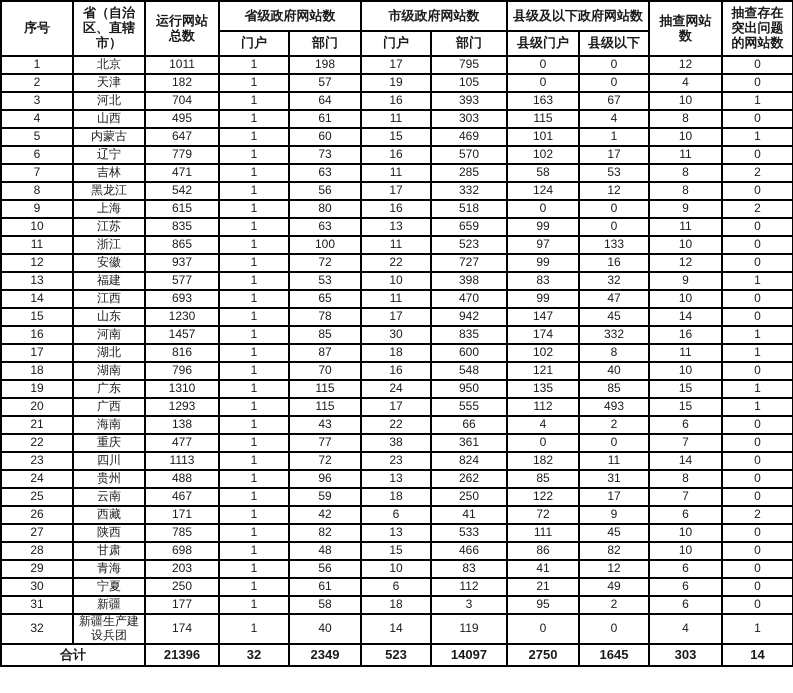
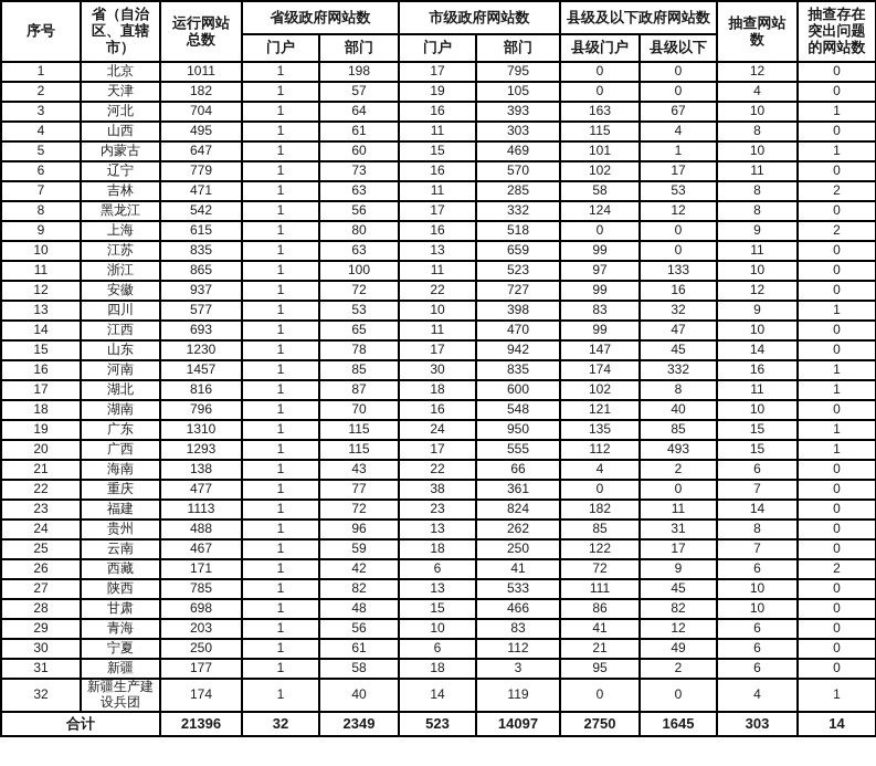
  序号	省（自治区、直辖市）	运行网站总数	省级政府网站数	市级政府网站数	县级及以下政府网站数	抽查网站数	抽查存在突出问题的网站数
  门户	部门	门户	部门	县级门户	县级以下
  1	北京	1011	1	198	17	795	0	0	12	0
  2	天津	182	1	57	19	105	0	0	4	0
  3	河北	704	1	64	16	393	163	67	10	1
  4	山西	495	1	61	11	303	115	4	8	0
  5	内蒙古	647	1	60	15	469	101	1	10	1
  6	辽宁	779	1	73	16	570	102	17	11	0
  7	吉林	471	1	63	11	285	58	53	8	2
  8	黑龙江	542	1	56	17	332	124	12	8	0
  9	上海	615	1	80	16	518	0	0	9	2
  10	江苏	835	1	63	13	659	99	0	11	0
  11	浙江	865	1	100	11	523	97	133	10	0
  12	安徽	937	1	72	22	727	99	16	12	0
- 13	福建	577	1	53	10	398	83	32	9	1
+ 13	四川	577	1	53	10	398	83	32	9	1
  14	江西	693	1	65	11	470	99	47	10	0
  15	山东	1230	1	78	17	942	147	45	14	0
  16	河南	1457	1	85	30	835	174	332	16	1
  17	湖北	816	1	87	18	600	102	8	11	1
  18	湖南	796	1	70	16	548	121	40	10	0
  19	广东	1310	1	115	24	950	135	85	15	1
  20	广西	1293	1	115	17	555	112	493	15	1
  21	海南	138	1	43	22	66	4	2	6	0
  22	重庆	477	1	77	38	361	0	0	7	0
- 23	四川	1113	1	72	23	824	182	11	14	0
+ 23	福建	1113	1	72	23	824	182	11	14	0
  24	贵州	488	1	96	13	262	85	31	8	0
  25	云南	467	1	59	18	250	122	17	7	0
  26	西藏	171	1	42	6	41	72	9	6	2
  27	陕西	785	1	82	13	533	111	45	10	0
  28	甘肃	698	1	48	15	466	86	82	10	0
  29	青海	203	1	56	10	83	41	12	6	0
  30	宁夏	250	1	61	6	112	21	49	6	0
  31	新疆	177	1	58	18	3	95	2	6	0
  32	新疆生产建设兵团	174	1	40	14	119	0	0	4	1
  合计	21396	32	2349	523	14097	2750	1645	303	14
